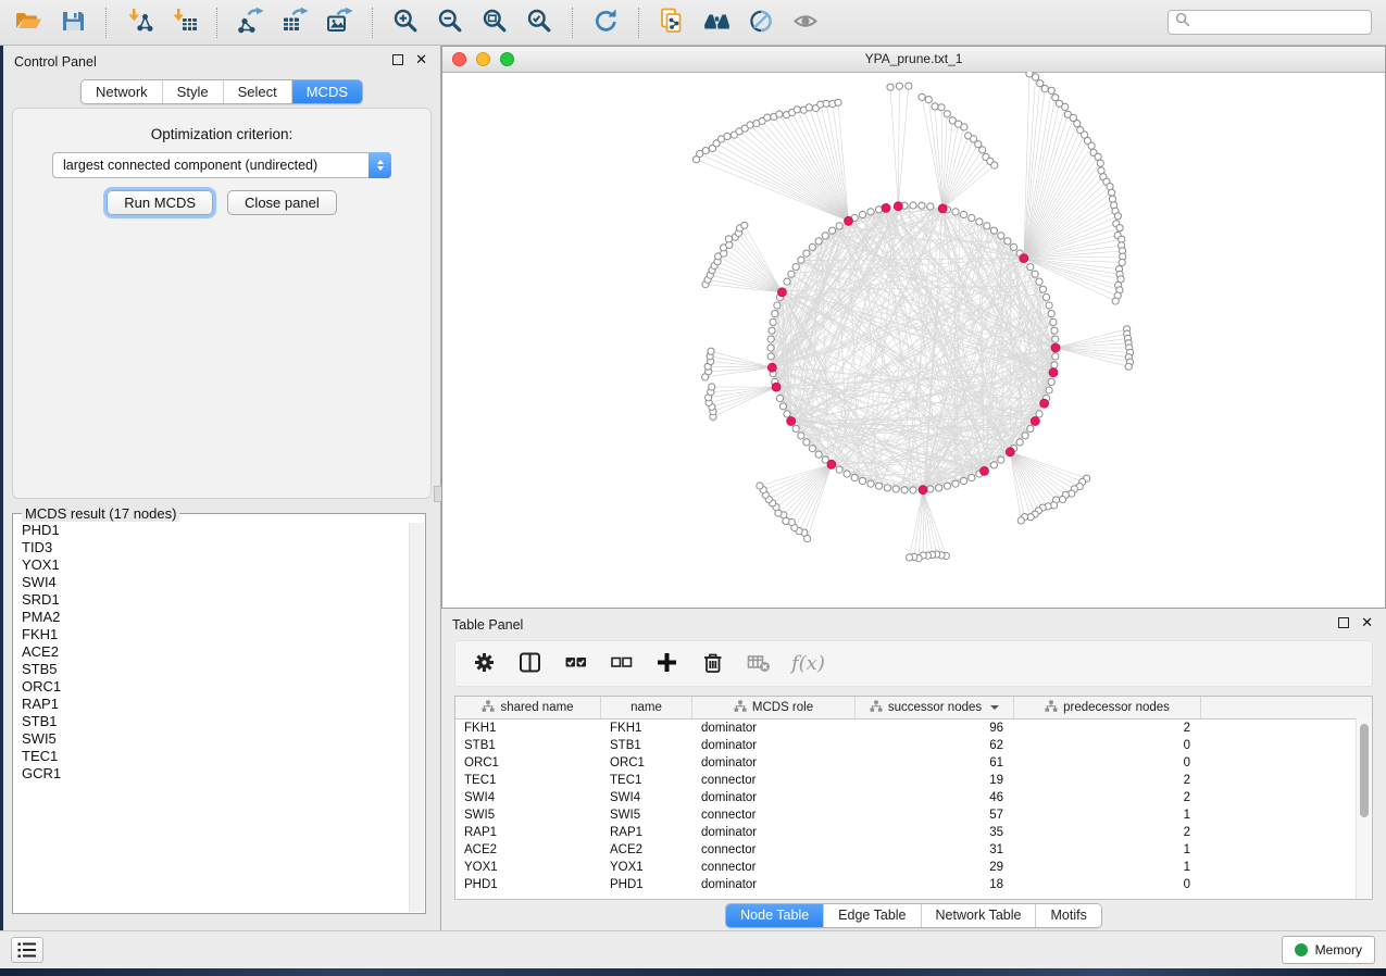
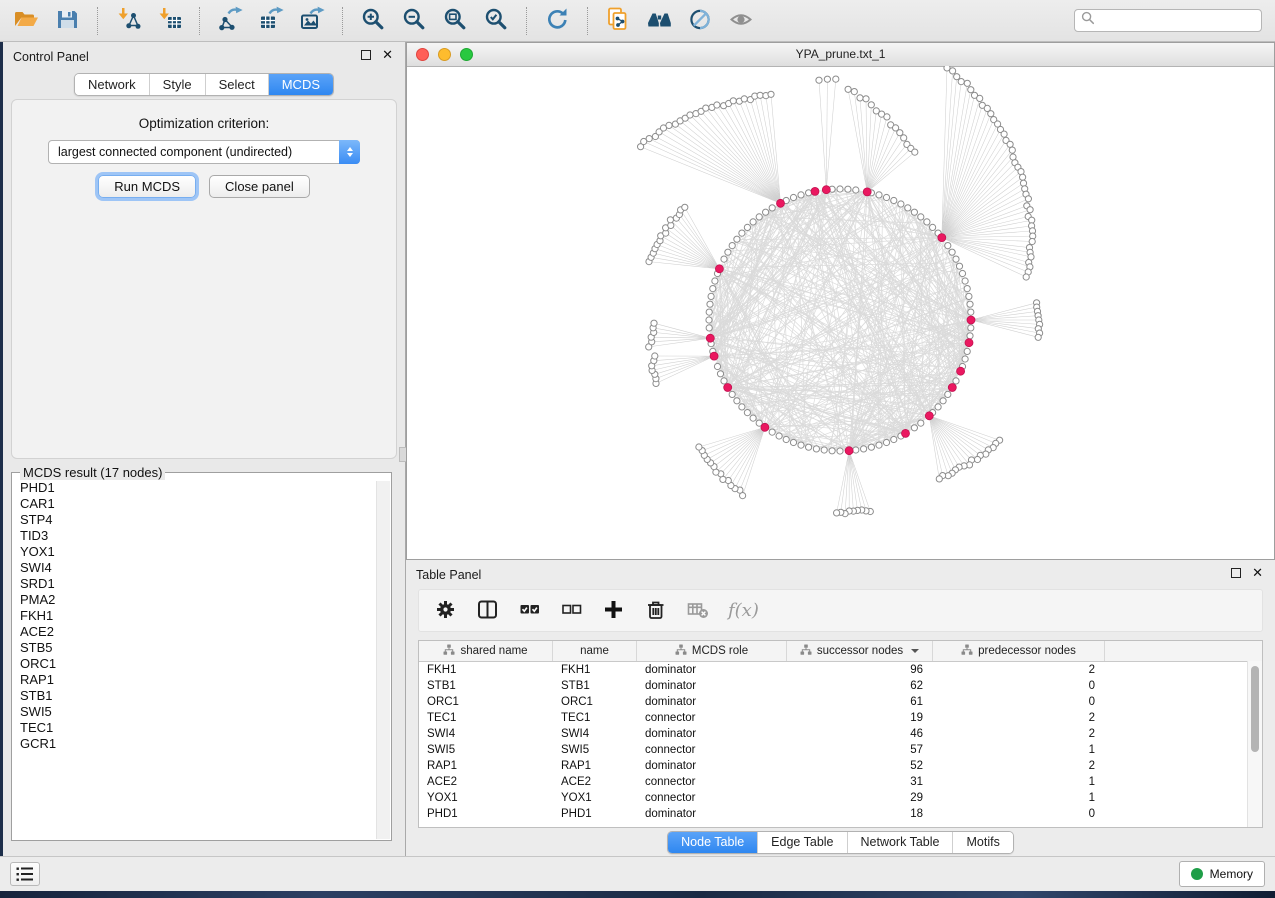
  Control Panel
  ✕
  Network
  Style
  Select
  MCDS
  Optimization criterion:
  largest connected component (undirected)
  Run MCDS
  Close panel
  MCDS result (17 nodes)
  PHD1
+ CAR1
+ STP4
  TID3
  YOX1
  SWI4
  SRD1
  PMA2
  FKH1
  ACE2
  STB5
  ORC1
  RAP1
  STB1
  SWI5
  TEC1
  GCR1
  YPA_prune.txt_1
  Table Panel
  ✕
  f(x)
  shared name
  name
  MCDS role
  successor nodes
  predecessor nodes
  FKH1
  FKH1
  dominator
  96
  2
  STB1
  STB1
  dominator
  62
  0
  ORC1
  ORC1
  dominator
  61
  0
  TEC1
  TEC1
  connector
  19
  2
  SWI4
  SWI4
  dominator
  46
  2
  SWI5
  SWI5
  connector
  57
  1
  RAP1
  RAP1
  dominator
- 35
+ 52
  2
  ACE2
  ACE2
  connector
  31
  1
  YOX1
  YOX1
  connector
  29
  1
  PHD1
  PHD1
  dominator
  18
  0
  Node Table
  Edge Table
  Network Table
  Motifs
  Memory
